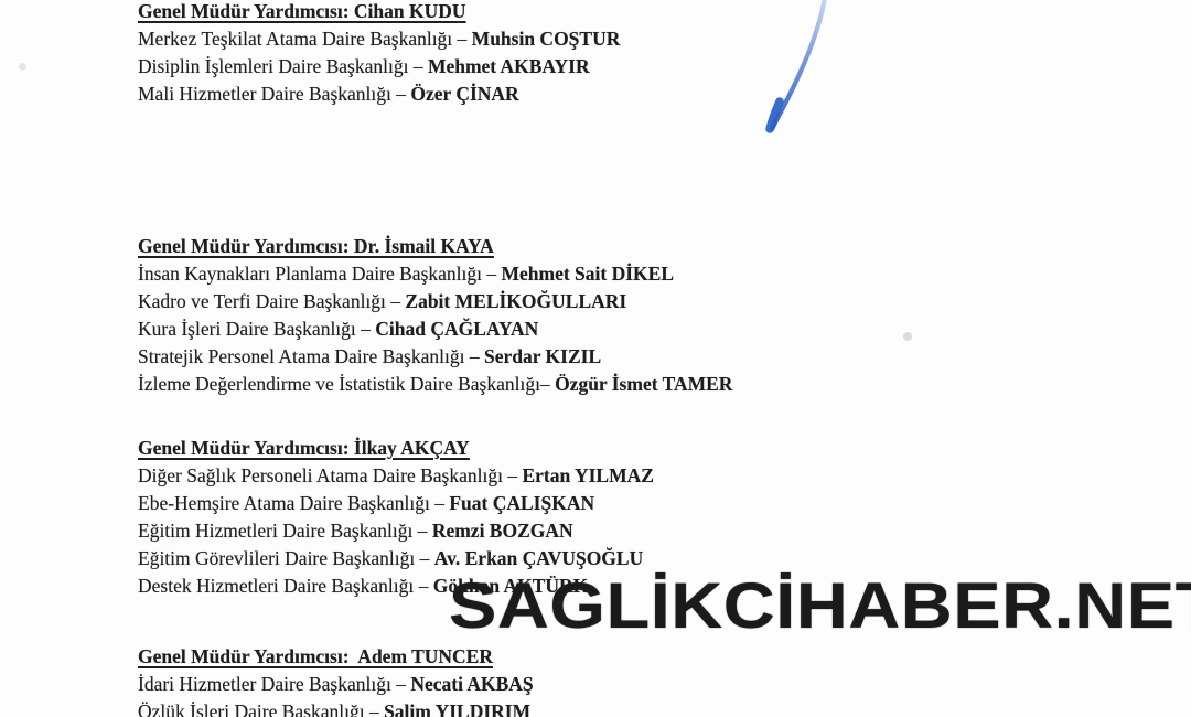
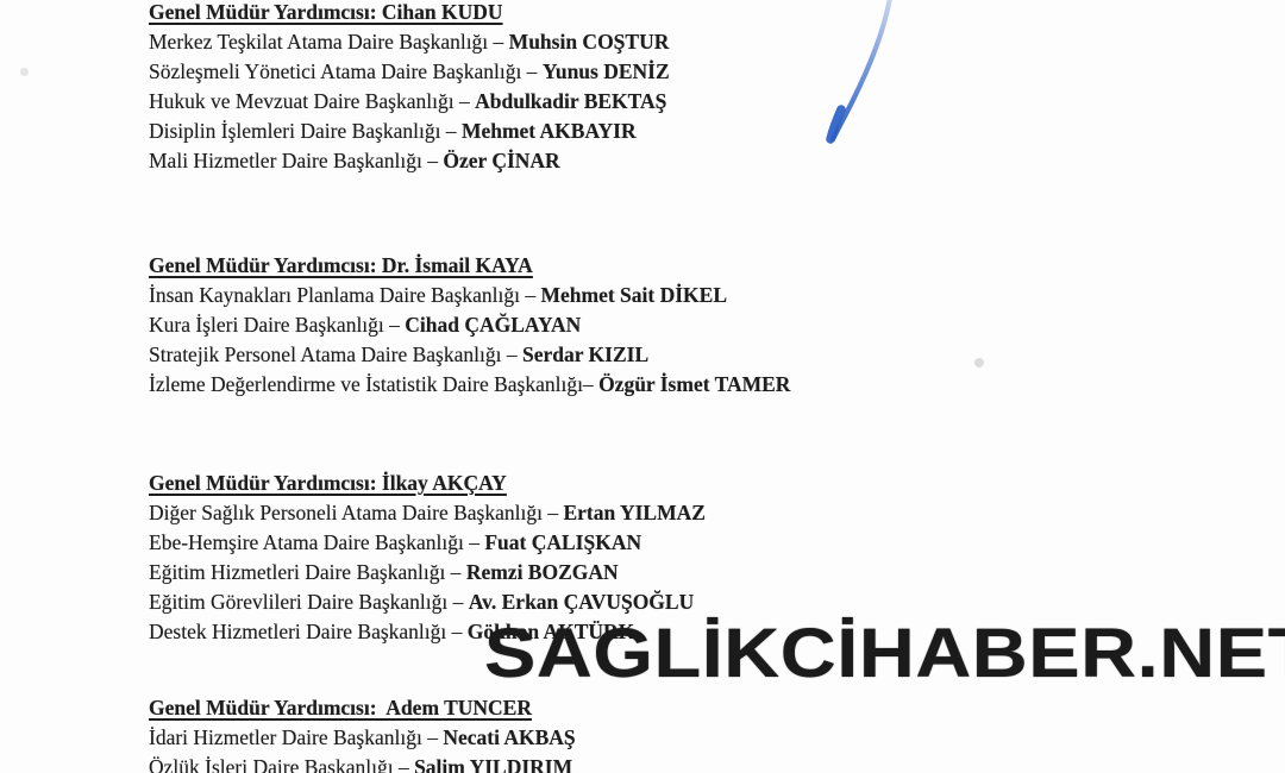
  Genel Müdür Yardımcısı: Cihan KUDU
  Merkez Teşkilat Atama Daire Başkanlığı – Muhsin COŞTUR
+ Sözleşmeli Yönetici Atama Daire Başkanlığı – Yunus DENİZ
+ Hukuk ve Mevzuat Daire Başkanlığı – Abdulkadir BEKTAŞ
  Disiplin İşlemleri Daire Başkanlığı – Mehmet AKBAYIR
  Mali Hizmetler Daire Başkanlığı – Özer ÇİNAR
  Genel Müdür Yardımcısı: Dr. İsmail KAYA
  İnsan Kaynakları Planlama Daire Başkanlığı – Mehmet Sait DİKEL
- Kadro ve Terfi Daire Başkanlığı – Zabit MELİKOĞULLARI
  Kura İşleri Daire Başkanlığı – Cihad ÇAĞLAYAN
  Stratejik Personel Atama Daire Başkanlığı – Serdar KIZIL
  İzleme Değerlendirme ve İstatistik Daire Başkanlığı– Özgür İsmet TAMER
  Genel Müdür Yardımcısı: İlkay AKÇAY
  Diğer Sağlık Personeli Atama Daire Başkanlığı – Ertan YILMAZ
  Ebe-Hemşire Atama Daire Başkanlığı – Fuat ÇALIŞKAN
  Eğitim Hizmetleri Daire Başkanlığı – Remzi BOZGAN
  Eğitim Görevlileri Daire Başkanlığı – Av. Erkan ÇAVUŞOĞLU
  Destek Hizmetleri Daire Başkanlığı – Gökhan AKTÜRK
  SAGLİKCİHABER.NE
  Genel Müdür Yardımcısı: Adem TUNCER
  İdari Hizmetler Daire Başkanlığı – Necati AKBAŞ
  Özlük İşleri Daire Başkanlığı – Salim YILDIRIM
